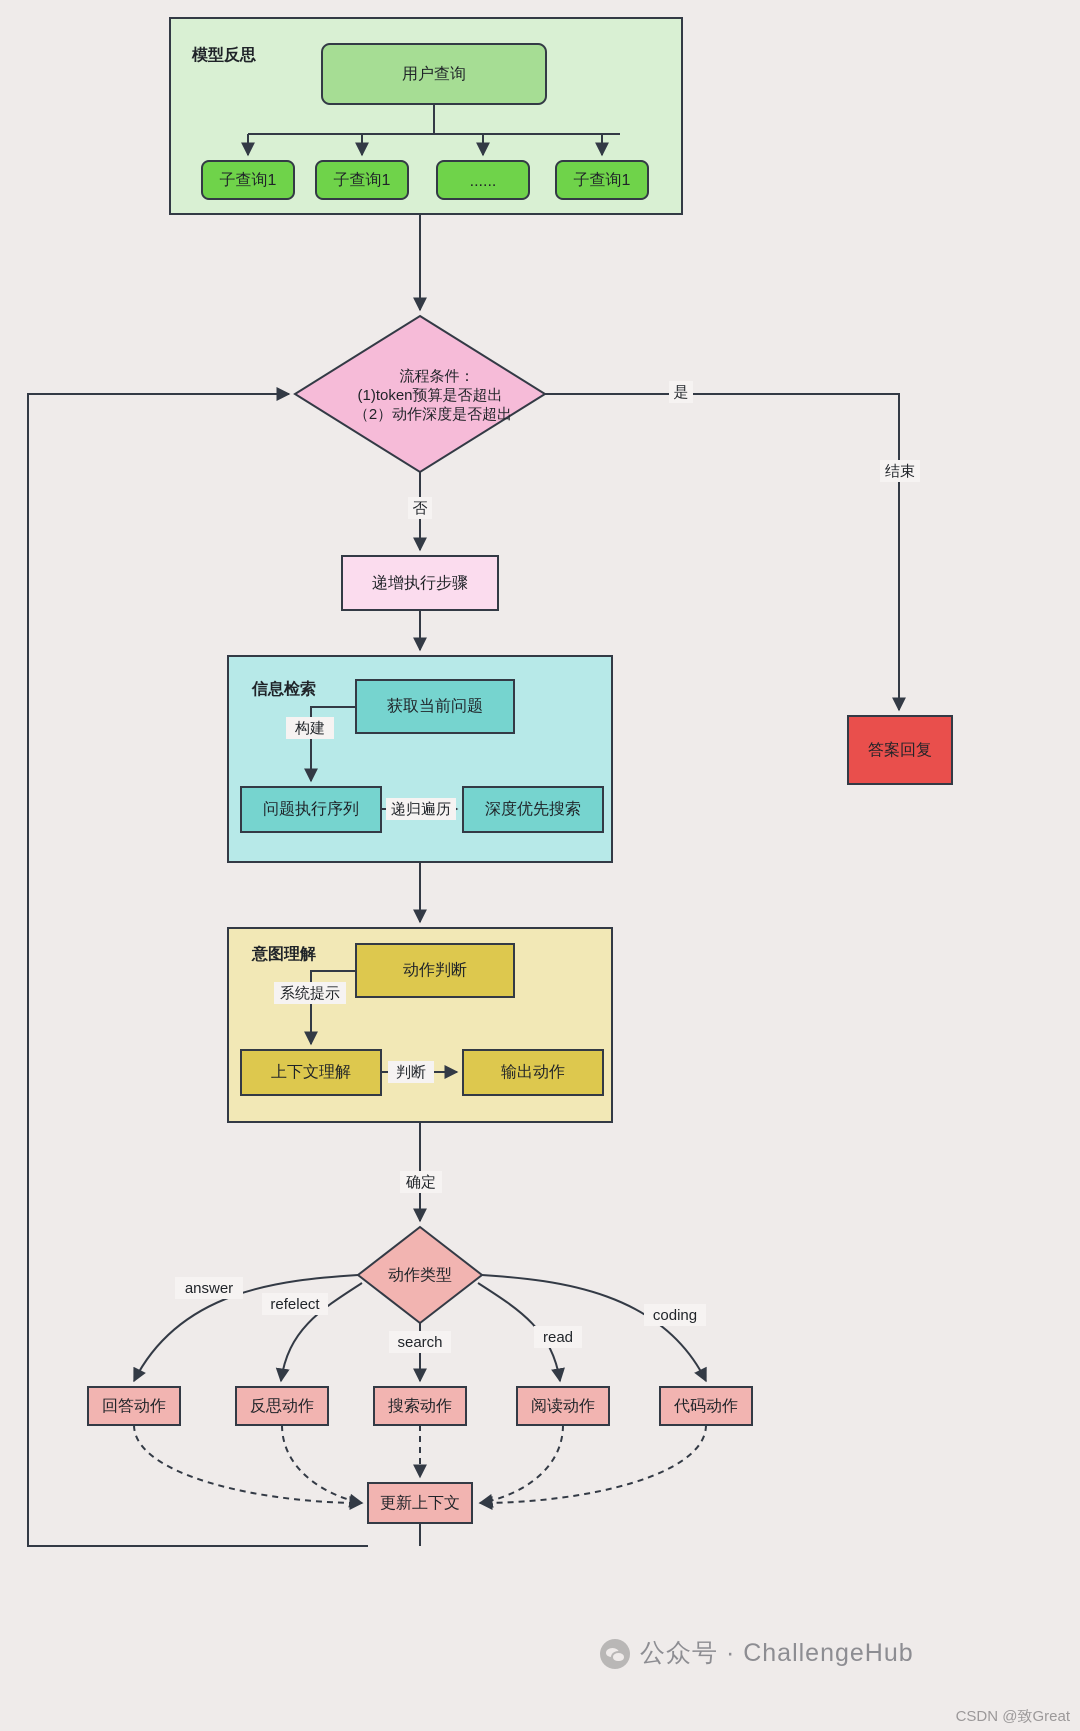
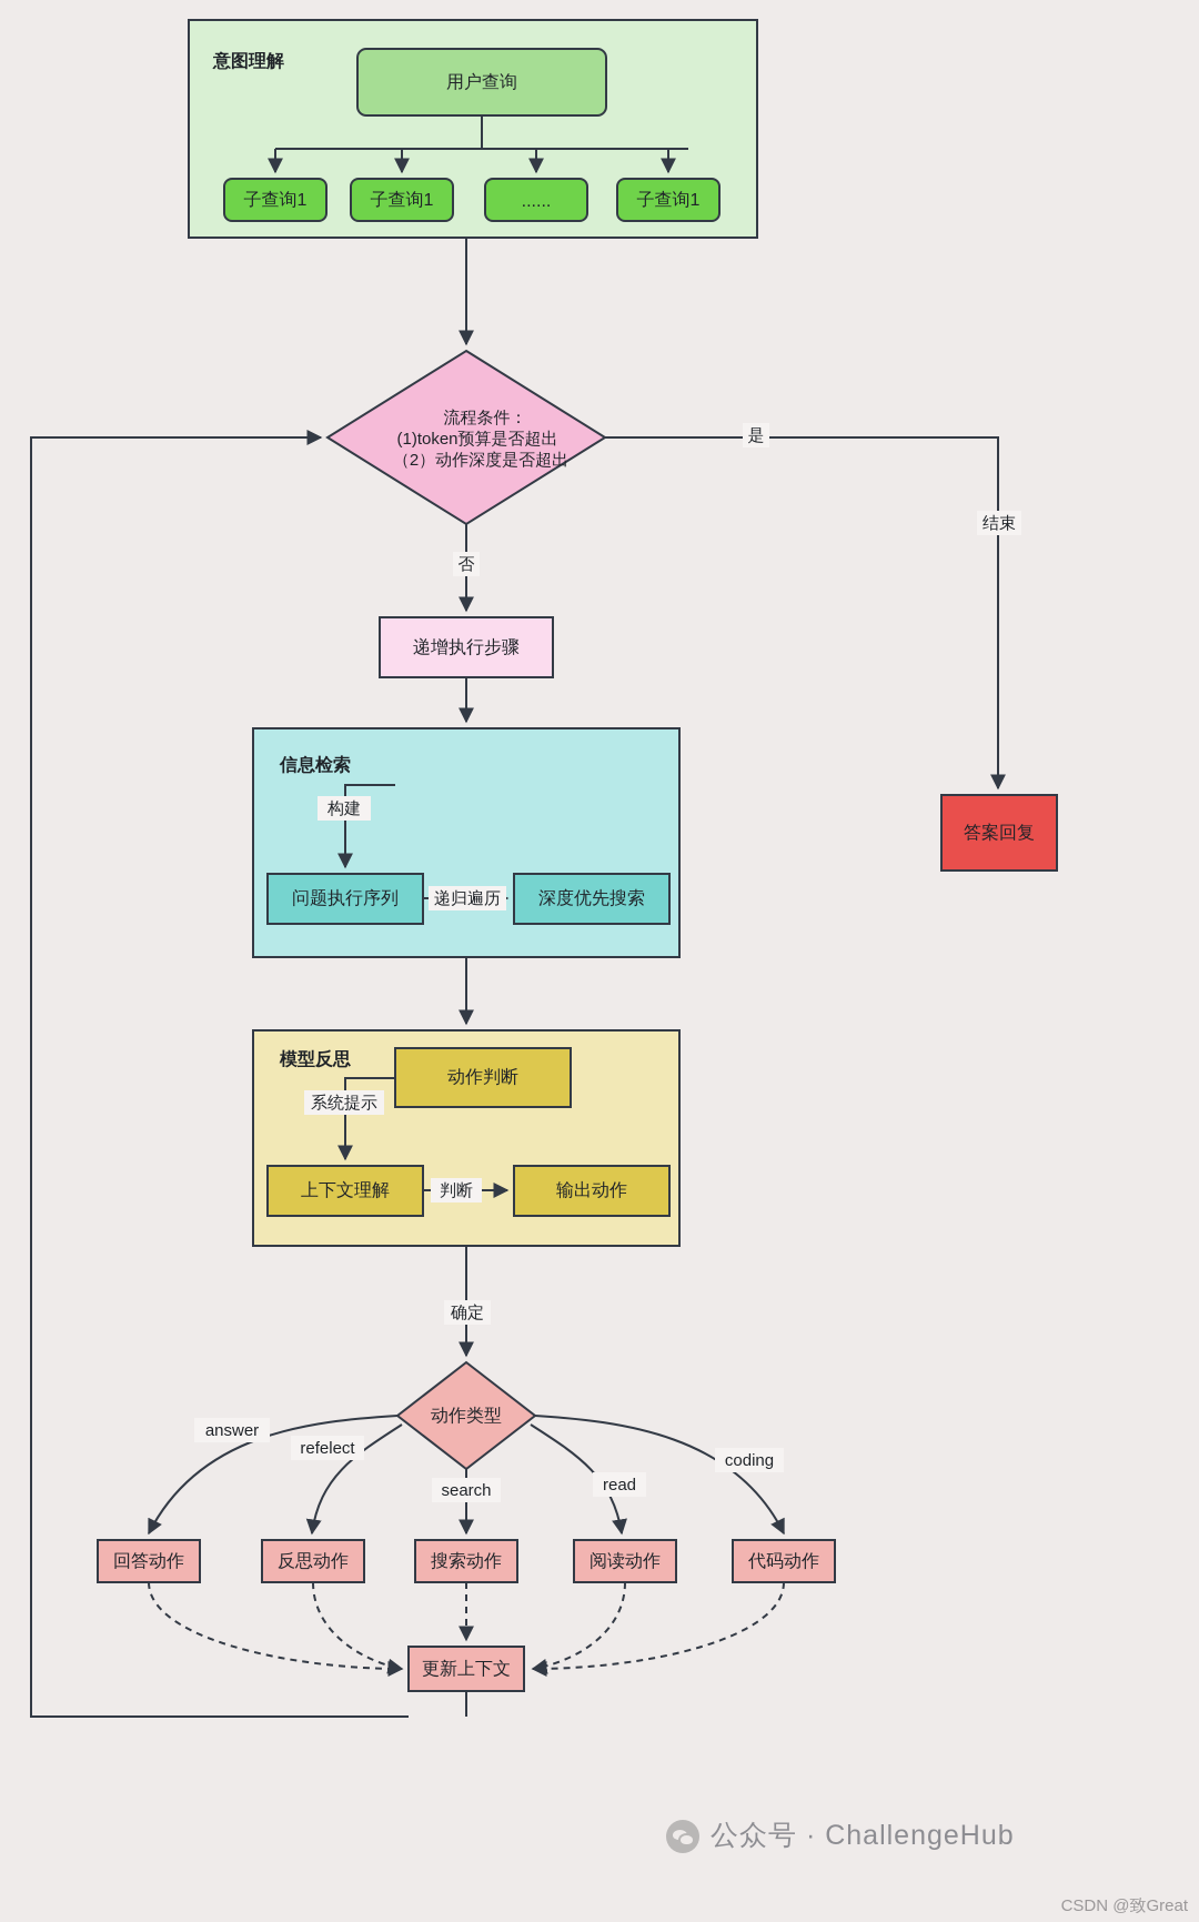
- 模型反思
+ 意图理解
  用户查询
  子查询1
  子查询1
  ......
  子查询1
  流程条件：
  (1)token预算是否超出
  （2）动作深度是否超出
  是
  结束
  答案回复
  否
  递增执行步骤
  信息检索
- 获取当前问题
  构建
  问题执行序列
  递归遍历
  深度优先搜索
- 意图理解
+ 模型反思
  动作判断
  系统提示
  上下文理解
  判断
  输出动作
  确定
  动作类型
  answer
  refelect
  search
  read
  coding
  回答动作
  反思动作
  搜索动作
  阅读动作
  代码动作
  更新上下文
  公众号 · ChallengeHub
  CSDN @致Great
